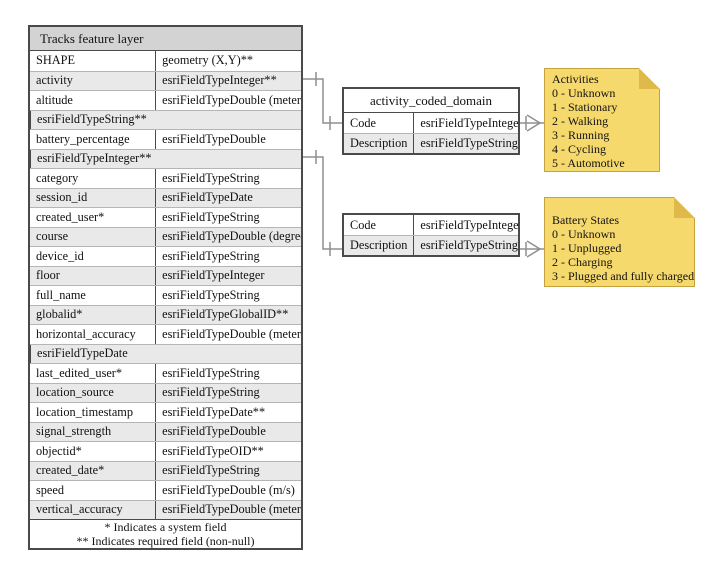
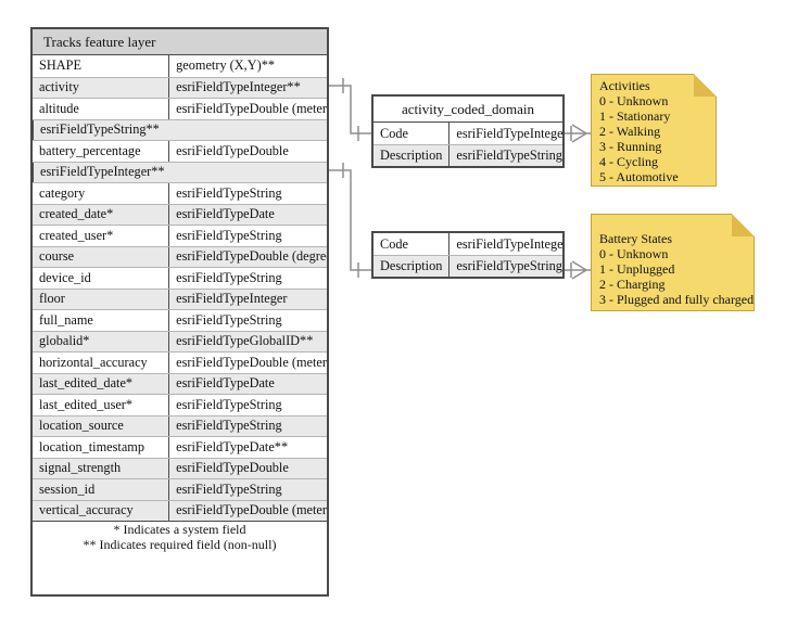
  Tracks feature layer
  SHAPE
  geometry (X,Y)**
  activity
  esriFieldTypeInteger**
  altitude
  esriFieldTypeDouble (meter
  esriFieldTypeString**
  battery_percentage
  esriFieldTypeDouble
  esriFieldTypeInteger**
  category
  esriFieldTypeString
- session_id
+ created_date*
  esriFieldTypeDate
  created_user*
  esriFieldTypeString
  course
  esriFieldTypeDouble (degre
  device_id
  esriFieldTypeString
  floor
  esriFieldTypeInteger
  full_name
  esriFieldTypeString
  globalid*
  esriFieldTypeGlobalID**
  horizontal_accuracy
  esriFieldTypeDouble (meter
+ last_edited_date*
  esriFieldTypeDate
  last_edited_user*
  esriFieldTypeString
  location_source
  esriFieldTypeString
  location_timestamp
  esriFieldTypeDate**
  signal_strength
  esriFieldTypeDouble
- objectid*
- esriFieldTypeOID**
- created_date*
+ session_id
  esriFieldTypeString
- speed
- esriFieldTypeDouble (m/s)
  vertical_accuracy
  esriFieldTypeDouble (meter
  * Indicates a system field
  ** Indicates required field (non-null)
  activity_coded_domain
  Code
  esriFieldTypeIntege
  Description
  esriFieldTypeString
  Code
  esriFieldTypeIntege
  Description
  esriFieldTypeString
  Activities
  0 - Unknown
  1 - Stationary
  2 - Walking
  3 - Running
  4 - Cycling
  5 - Automotive
  Battery States
  0 - Unknown
  1 - Unplugged
  2 - Charging
  3 - Plugged and fully charged
